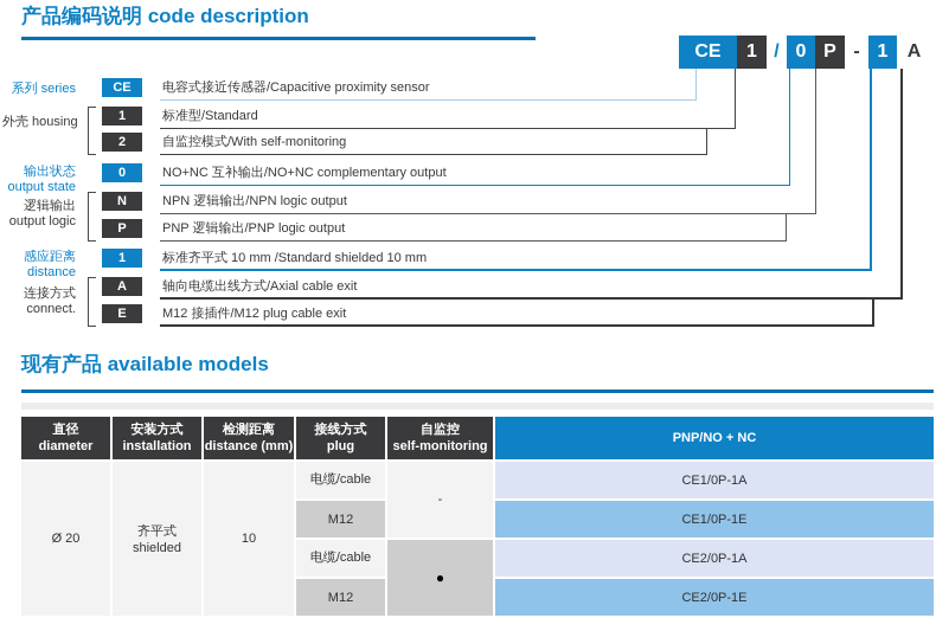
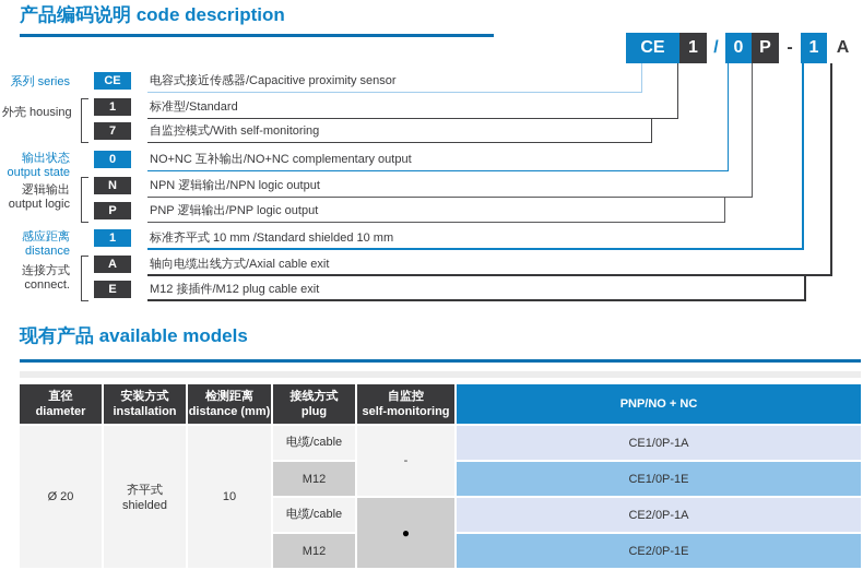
  产品编码说明 code description
  CE
  1
  /
  0
  P
  -
  1
  A
  系列 series
  外壳 housing
  输出状态
  output state
  逻辑输出
  output logic
  感应距离
  distance
  连接方式
  connect.
  CE
  电容式接近传感器/Capacitive proximity sensor
  1
  标准型/Standard
- 2
+ 7
  自监控模式/With self-monitoring
  0
  NO+NC 互补输出/NO+NC complementary output
  N
  NPN 逻辑输出/NPN logic output
  P
  PNP 逻辑输出/PNP logic output
  1
  标准齐平式 10 mm /Standard shielded 10 mm
  A
  轴向电缆出线方式/Axial cable exit
  E
  M12 接插件/M12 plug cable exit
  现有产品 available models
  直径
  diameter
  安装方式
  installation
  检测距离
  distance (mm)
  接线方式
  plug
  自监控
  self-monitoring
  PNP/NO + NC
  Ø 20
  齐平式
  shielded
  10
  电缆/cable
  M12
  电缆/cable
  M12
  -
  ●
  CE1/0P-1A
  CE1/0P-1E
  CE2/0P-1A
  CE2/0P-1E
